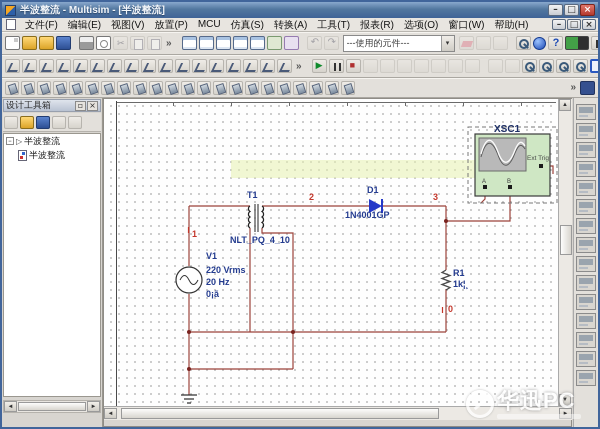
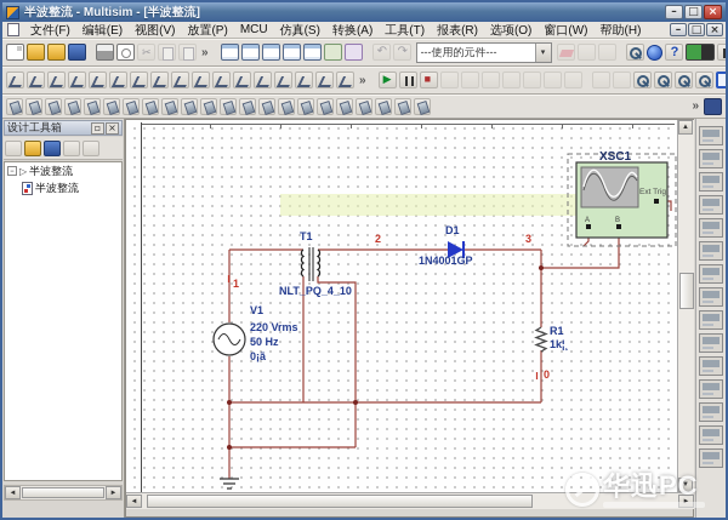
  半波整流 - Multisim - [半波整流]
  文件(F)
  编辑(E)
  视图(V)
  放置(P)
  MCU
  仿真(S)
  转换(A)
  工具(T)
  报表(R)
  选项(O)
  窗口(W)
  帮助(H)
  »
  ---使用的元件---
  »
  »
  设计工具箱
  ▫
  ×
  –
  ▷
  半波整流
  半波整流
  1
  2
  3
  0
  T1
  NLT_PQ_4_10
  D1
  1N4001GP
  V1
  220 Vrms
- 20 Hz
+ 50 Hz
  0¡ã
  R1
  1k¦¸
  XSC1
  华迅PC
